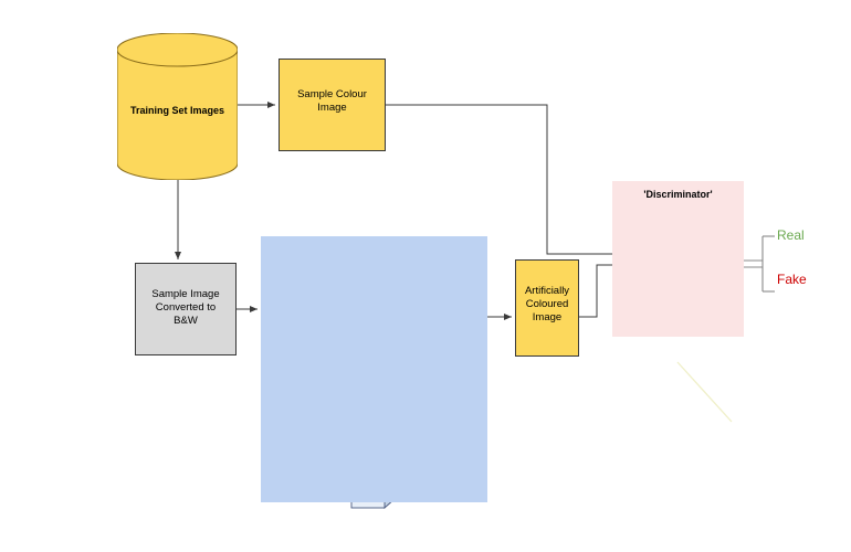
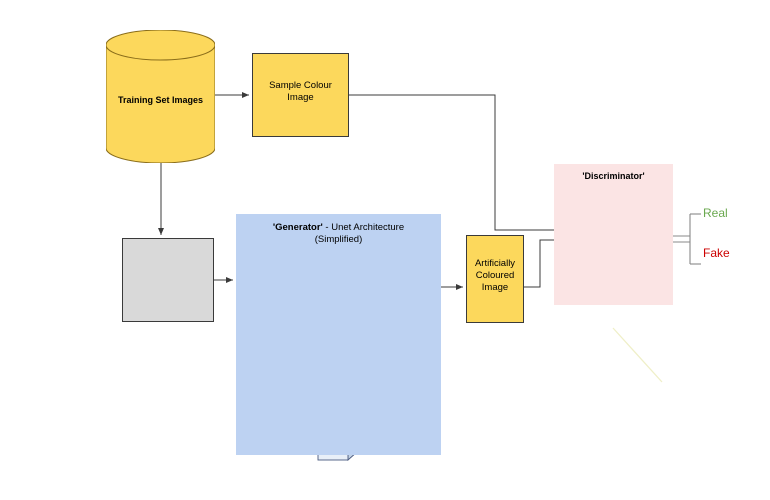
  Training Set Images
  Sample Colour
  Image
- Sample Image
- Converted to
- B&W
  Artificially
  Coloured
  Image
+ 'Generator' - Unet Architecture
+ (Simplified)
  'Discriminator'
  Real
  Fake
